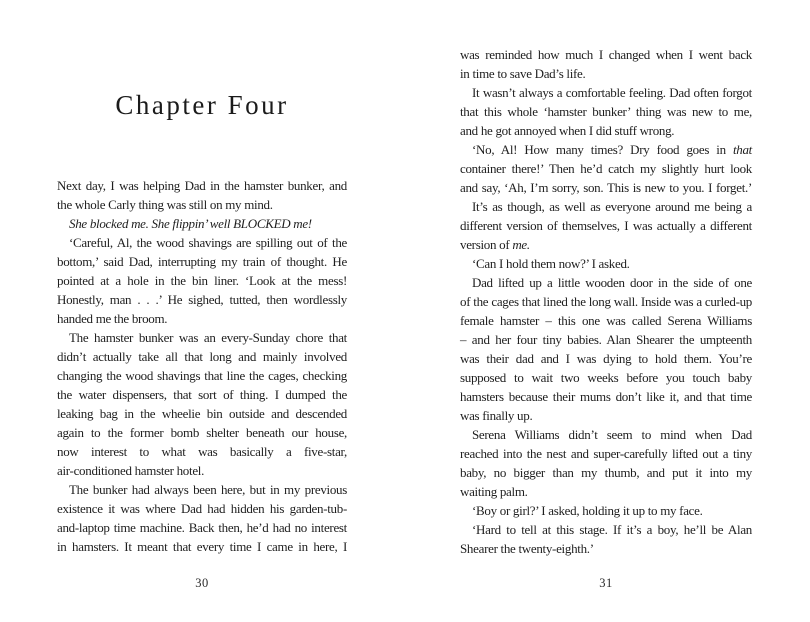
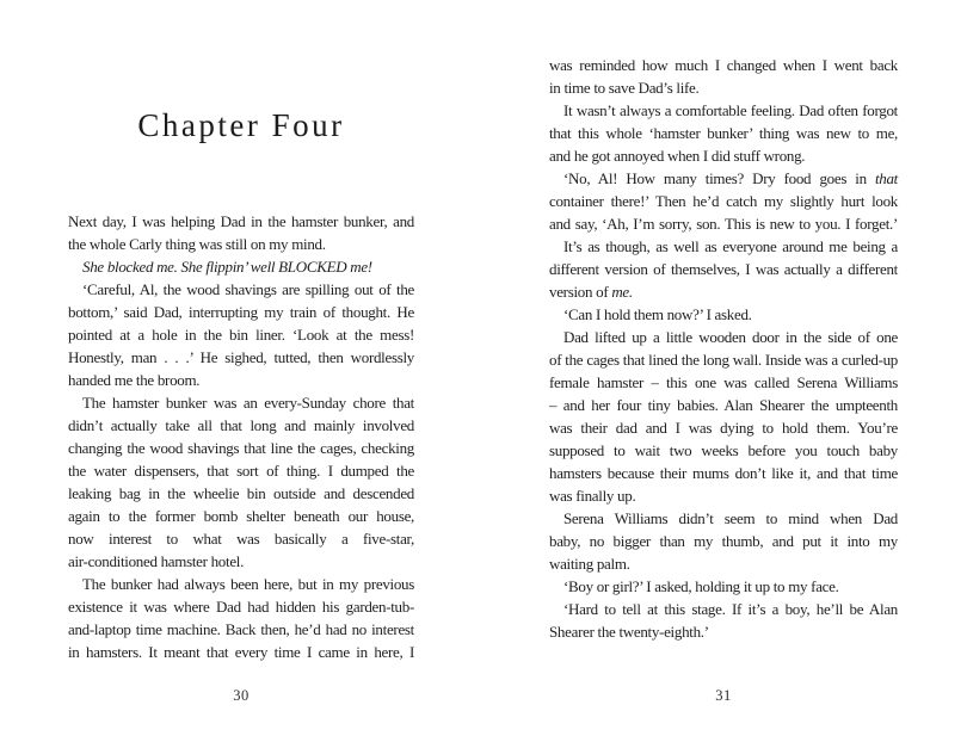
  Chapter Four
  Next day, I was helping Dad in the hamster bunker, and
  the whole Carly thing was still on my mind.
  She blocked me. She flippin’ well BLOCKED me!
  ‘Careful, Al, the wood shavings are spilling out of the
  bottom,’ said Dad, interrupting my train of thought. He
  pointed at a hole in the bin liner. ‘Look at the mess!
  Honestly, man . . .’ He sighed, tutted, then wordlessly
  handed me the broom.
  The hamster bunker was an every-Sunday chore that
  didn’t actually take all that long and mainly involved
  changing the wood shavings that line the cages, checking
  the water dispensers, that sort of thing. I dumped the
  leaking bag in the wheelie bin outside and descended
  again to the former bomb shelter beneath our house,
  now interest to what was basically a five-star,
  air-conditioned hamster hotel.
  The bunker had always been here, but in my previous
  existence it was where Dad had hidden his garden-tub-
  and-laptop time machine. Back then, he’d had no interest
  in hamsters. It meant that every time I came in here, I
  30
  was reminded how much I changed when I went back
  in time to save Dad’s life.
  It wasn’t always a comfortable feeling. Dad often forgot
  that this whole ‘hamster bunker’ thing was new to me,
  and he got annoyed when I did stuff wrong.
  ‘No, Al! How many times? Dry food goes in that
  container there!’ Then he’d catch my slightly hurt look
  and say, ‘Ah, I’m sorry, son. This is new to you. I forget.’
  It’s as though, as well as everyone around me being a
  different version of themselves, I was actually a different
  version of me.
  ‘Can I hold them now?’ I asked.
  Dad lifted up a little wooden door in the side of one
  of the cages that lined the long wall. Inside was a curled-up
  female hamster – this one was called Serena Williams
  – and her four tiny babies. Alan Shearer the umpteenth
  was their dad and I was dying to hold them. You’re
  supposed to wait two weeks before you touch baby
  hamsters because their mums don’t like it, and that time
  was finally up.
  Serena Williams didn’t seem to mind when Dad
- reached into the nest and super-carefully lifted out a tiny
  baby, no bigger than my thumb, and put it into my
  waiting palm.
  ‘Boy or girl?’ I asked, holding it up to my face.
  ‘Hard to tell at this stage. If it’s a boy, he’ll be Alan
  Shearer the twenty-eighth.’
  31
